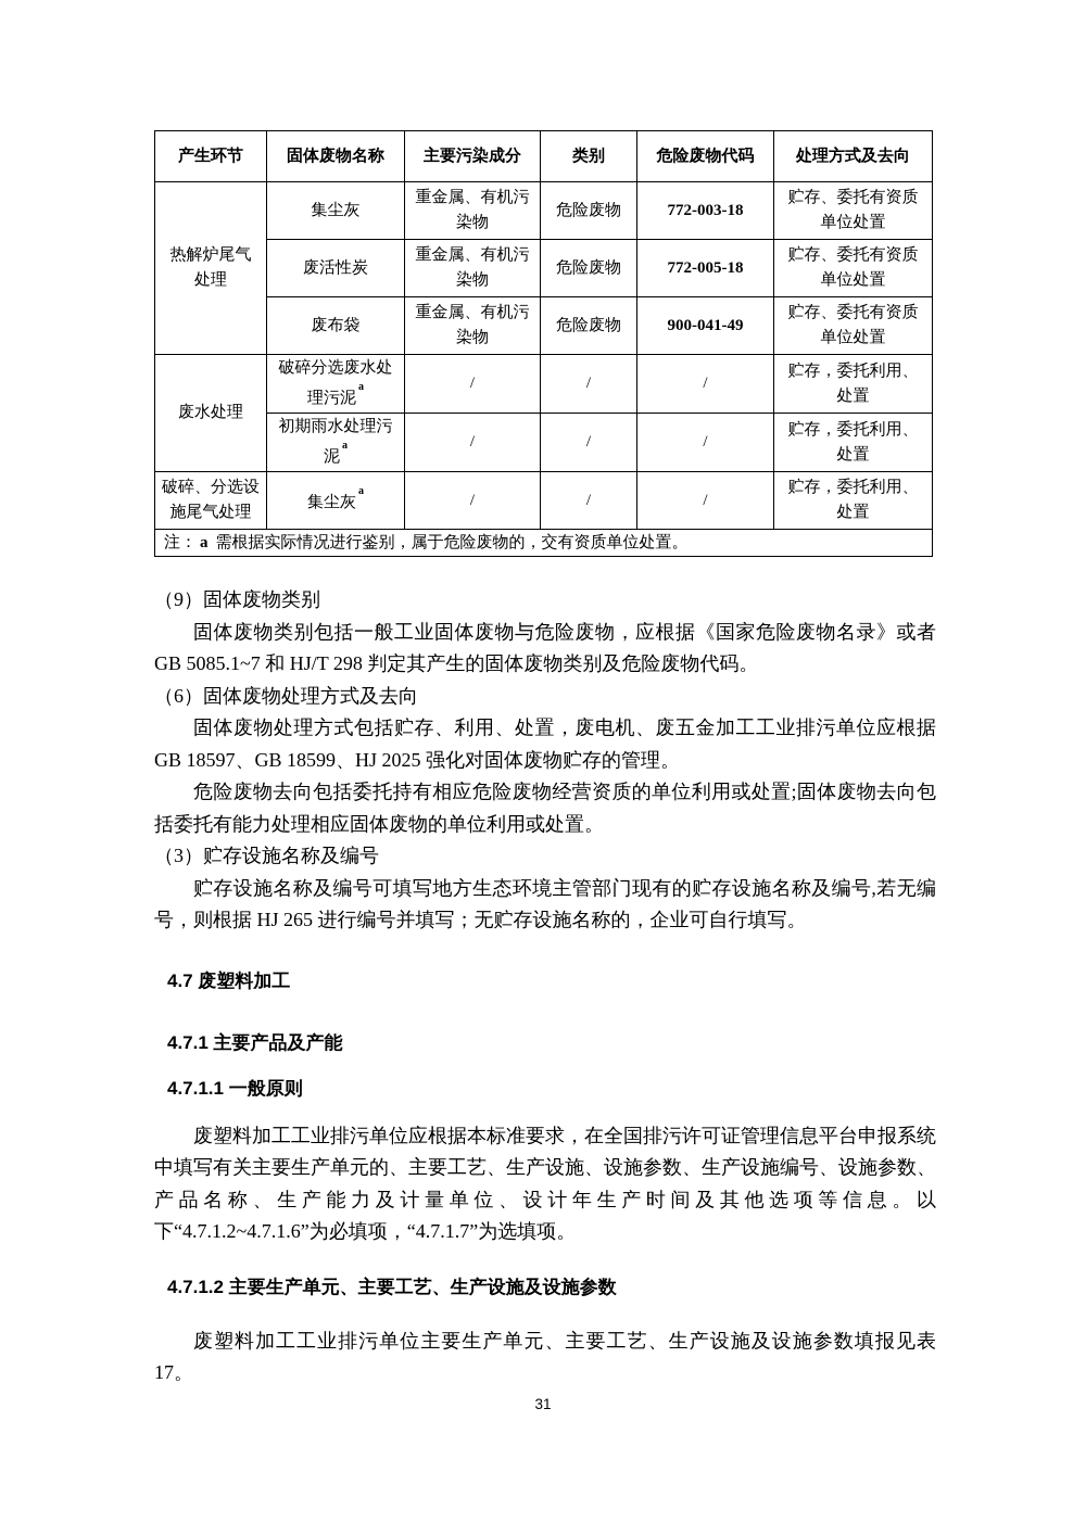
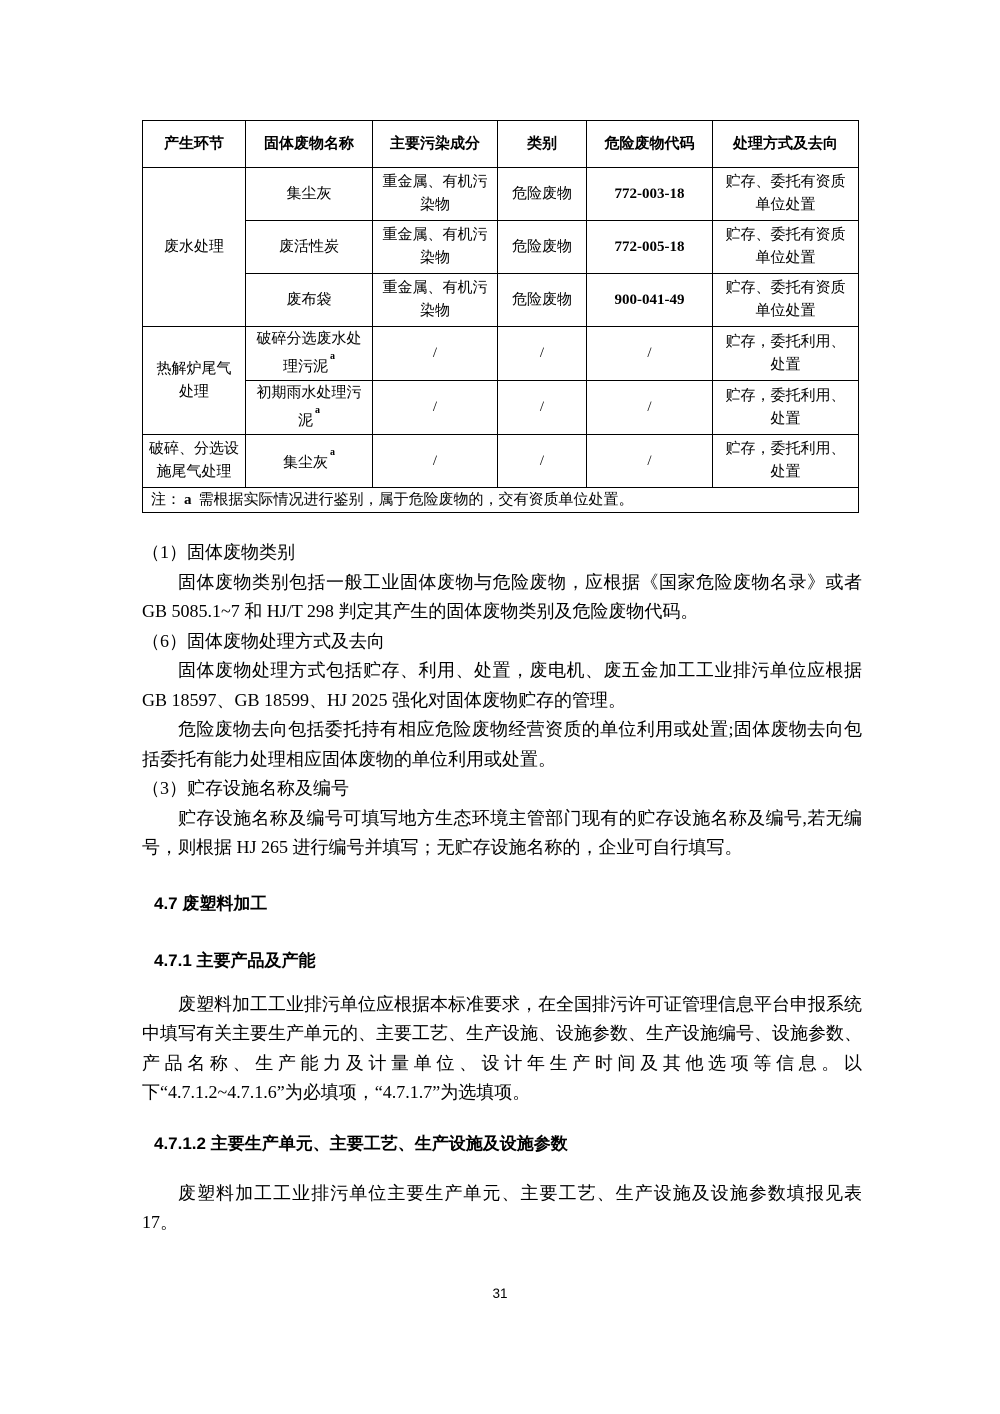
  产生环节	固体废物名称	主要污染成分	类别	危险废物代码	处理方式及去向
- 热解炉尾气 处理	集尘灰	重金属、有机污 染物	危险废物	772-003-18	贮存、委托有资质 单位处置
+ 废水处理	集尘灰	重金属、有机污 染物	危险废物	772-003-18	贮存、委托有资质 单位处置
  废活性炭	重金属、有机污 染物	危险废物	772-005-18	贮存、委托有资质 单位处置
  废布袋	重金属、有机污 染物	危险废物	900-041-49	贮存、委托有资质 单位处置
- 废水处理	破碎分选废水处 理污泥a	/	/	/	贮存，委托利用、 处置
+ 热解炉尾气 处理	破碎分选废水处 理污泥a	/	/	/	贮存，委托利用、 处置
  初期雨水处理污 泥a	/	/	/	贮存，委托利用、 处置
  破碎、分选设 施尾气处理	集尘灰a	/	/	/	贮存，委托利用、 处置
  注： a 需根据实际情况进行鉴别，属于危险废物的，交有资质单位处置。
- （9）固体废物类别
+ （1）固体废物类别
  固体废物类别包括一般工业固体废物与危险废物，应根据《国家危险废物名录》或者 GB 5085.1~7 和 HJ/T 298 判定其产生的固体废物类别及危险废物代码。
  （6）固体废物处理方式及去向
  固体废物处理方式包括贮存、利用、处置，废电机、废五金加工工业排污单位应根据 GB 18597、GB 18599、HJ 2025 强化对固体废物贮存的管理。
  危险废物去向包括委托持有相应危险废物经营资质的单位利用或处置;固体废物去向包括委托有能力处理相应固体废物的单位利用或处置。
  （3）贮存设施名称及编号
  贮存设施名称及编号可填写地方生态环境主管部门现有的贮存设施名称及编号,若无编号，则根据 HJ 265 进行编号并填写；无贮存设施名称的，企业可自行填写。
  4.7 废塑料加工
  4.7.1 主要产品及产能
- 4.7.1.1 一般原则
  废塑料加工工业排污单位应根据本标准要求，在全国排污许可证管理信息平台申报系统中填写有关主要生产单元的、主要工艺、生产设施、设施参数、生产设施编号、设施参数、产品名称、生产能力及计量单位、设计年生产时间及其他选项等信息。以下“4.7.1.2~4.7.1.6”为必填项，“4.7.1.7”为选填项。
  4.7.1.2 主要生产单元、主要工艺、生产设施及设施参数
  废塑料加工工业排污单位主要生产单元、主要工艺、生产设施及设施参数填报见表 17。
  31
